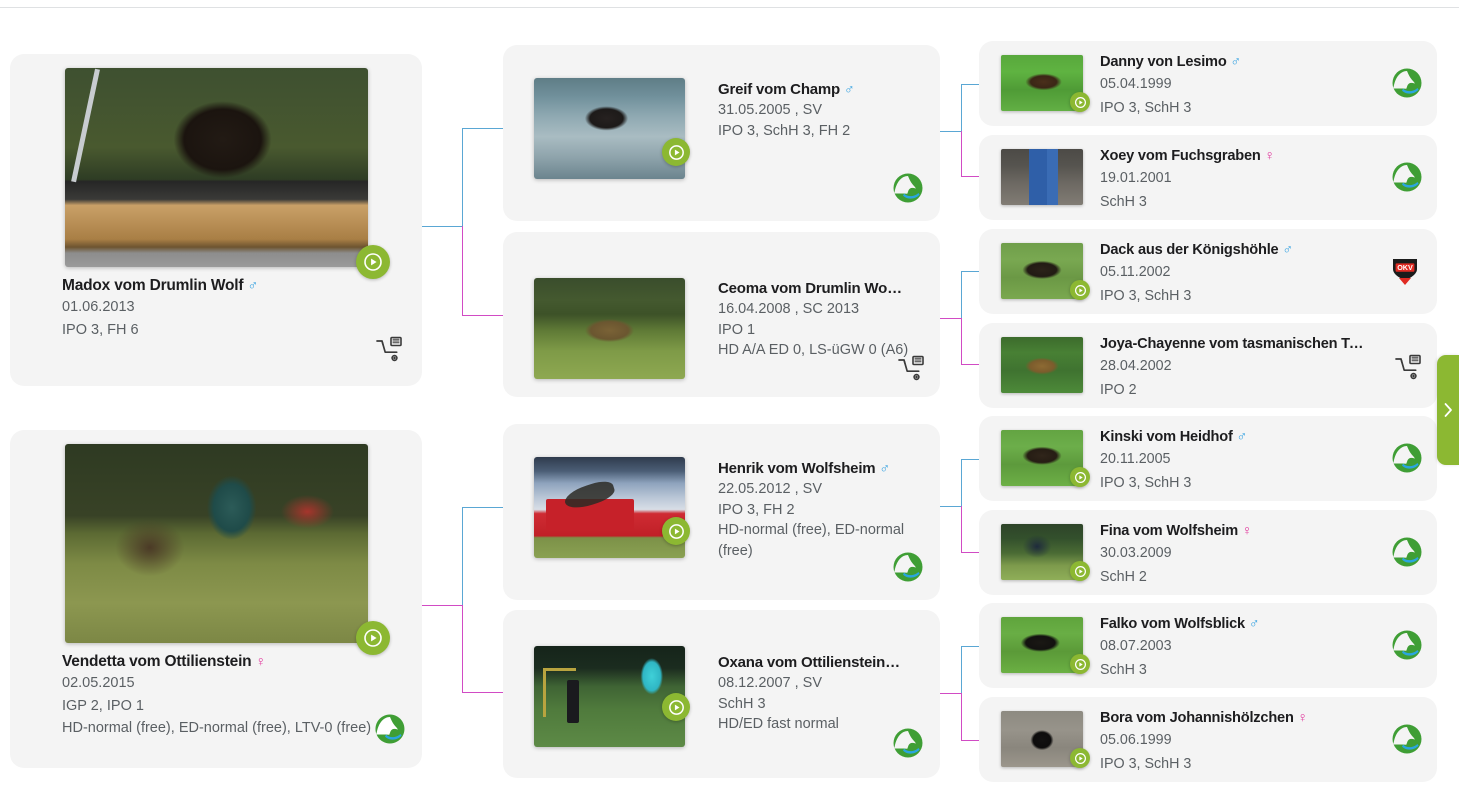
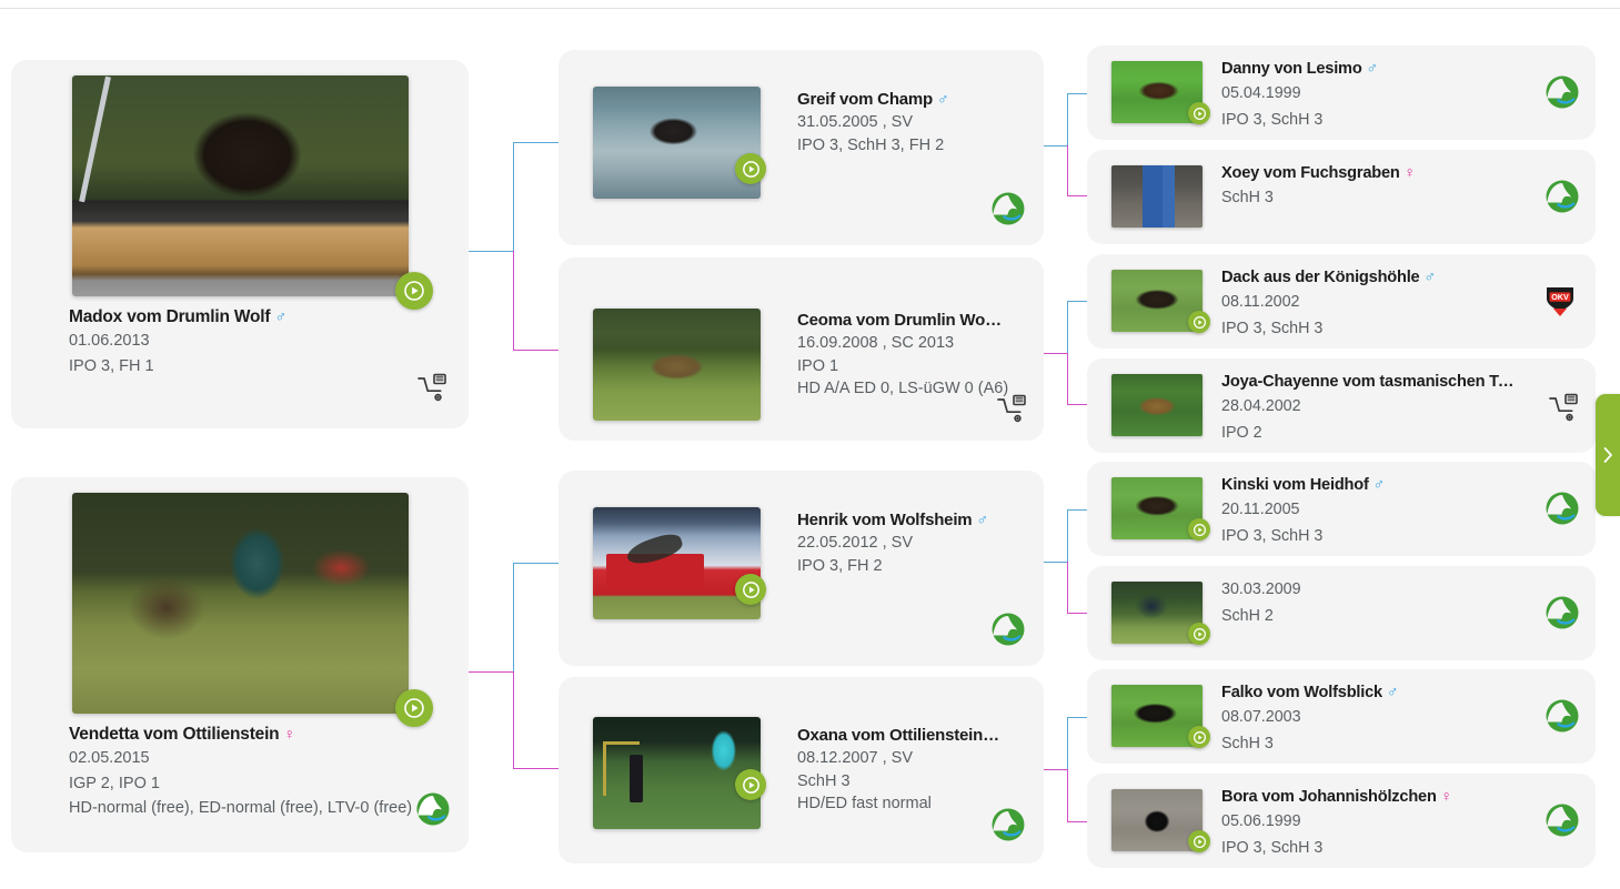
  Madox vom Drumlin Wolf ♂
  01.06.2013
- IPO 3, FH 6
+ IPO 3, FH 1
  Vendetta vom Ottilienstein ♀
  02.05.2015
  IGP 2, IPO 1
  HD-normal (free), ED-normal (free), LTV-0 (free)
  Greif vom Champ ♂
  31.05.2005 , SV
  IPO 3, SchH 3, FH 2
  Ceoma vom Drumlin Wo…
- 16.04.2008 , SC 2013
+ 16.09.2008 , SC 2013
  IPO 1
  HD A/A ED 0, LS-üGW 0 (A6)
  Henrik vom Wolfsheim ♂
  22.05.2012 , SV
  IPO 3, FH 2
- HD-normal (free), ED-normal (free)
  Oxana vom Ottilienstein…
  08.12.2007 , SV
  SchH 3
  HD/ED fast normal
  Danny von Lesimo ♂
  05.04.1999
  IPO 3, SchH 3
  Xoey vom Fuchsgraben ♀
- 19.01.2001
  SchH 3
  Dack aus der Königshöhle ♂
- 05.11.2002
+ 08.11.2002
  IPO 3, SchH 3
  OKV
  Joya-Chayenne vom tasmanischen Teuf
  28.04.2002
  IPO 2
  Kinski vom Heidhof ♂
  20.11.2005
  IPO 3, SchH 3
- Fina vom Wolfsheim ♀
  30.03.2009
  SchH 2
  Falko vom Wolfsblick ♂
  08.07.2003
  SchH 3
  Bora vom Johannishölzchen ♀
  05.06.1999
  IPO 3, SchH 3
